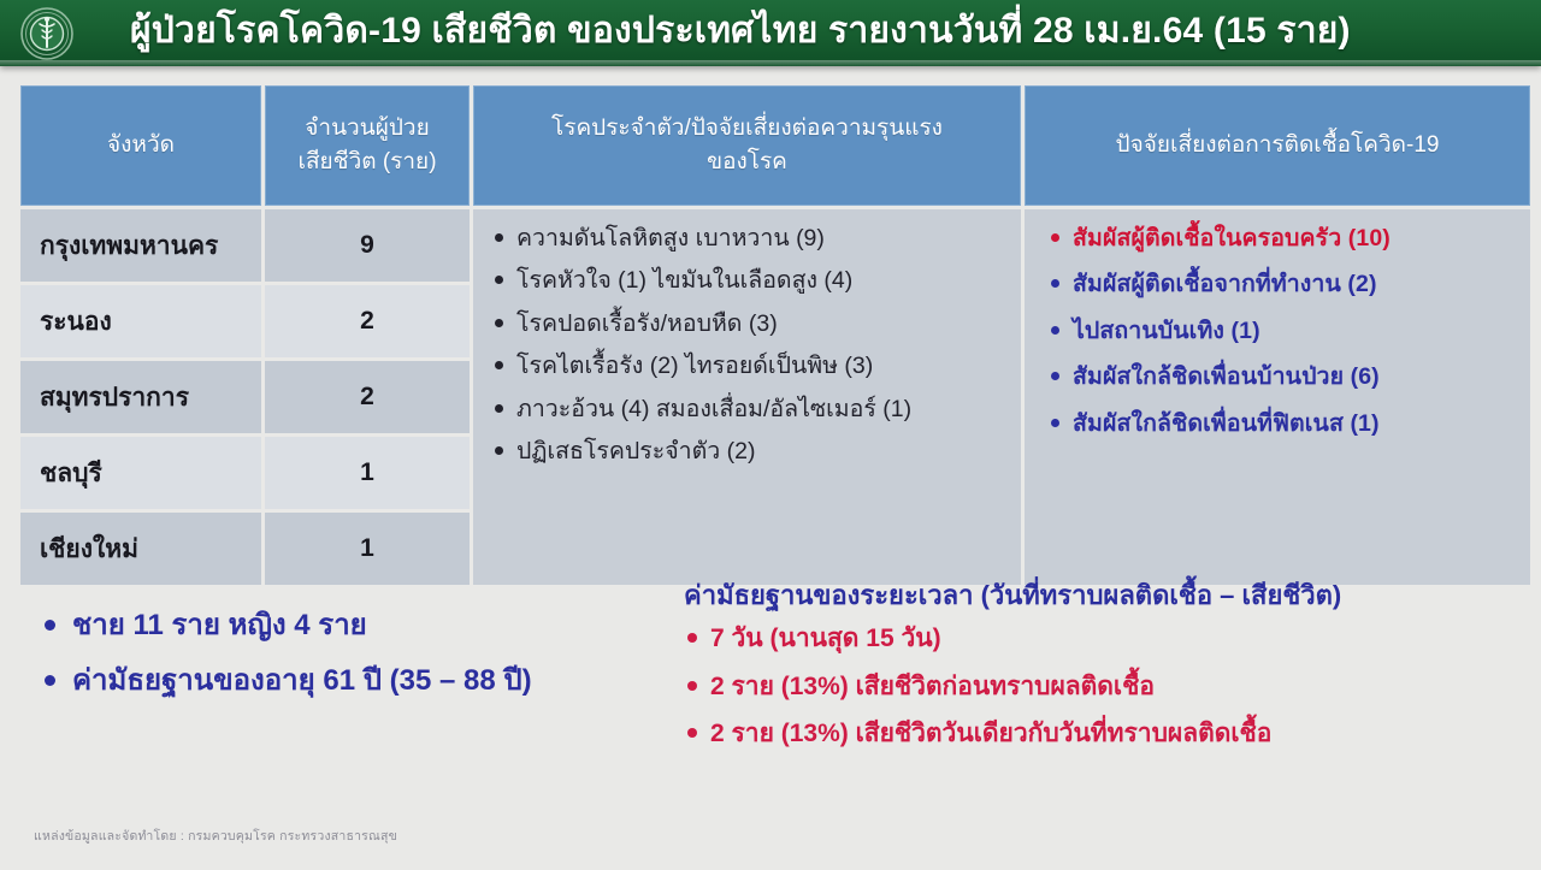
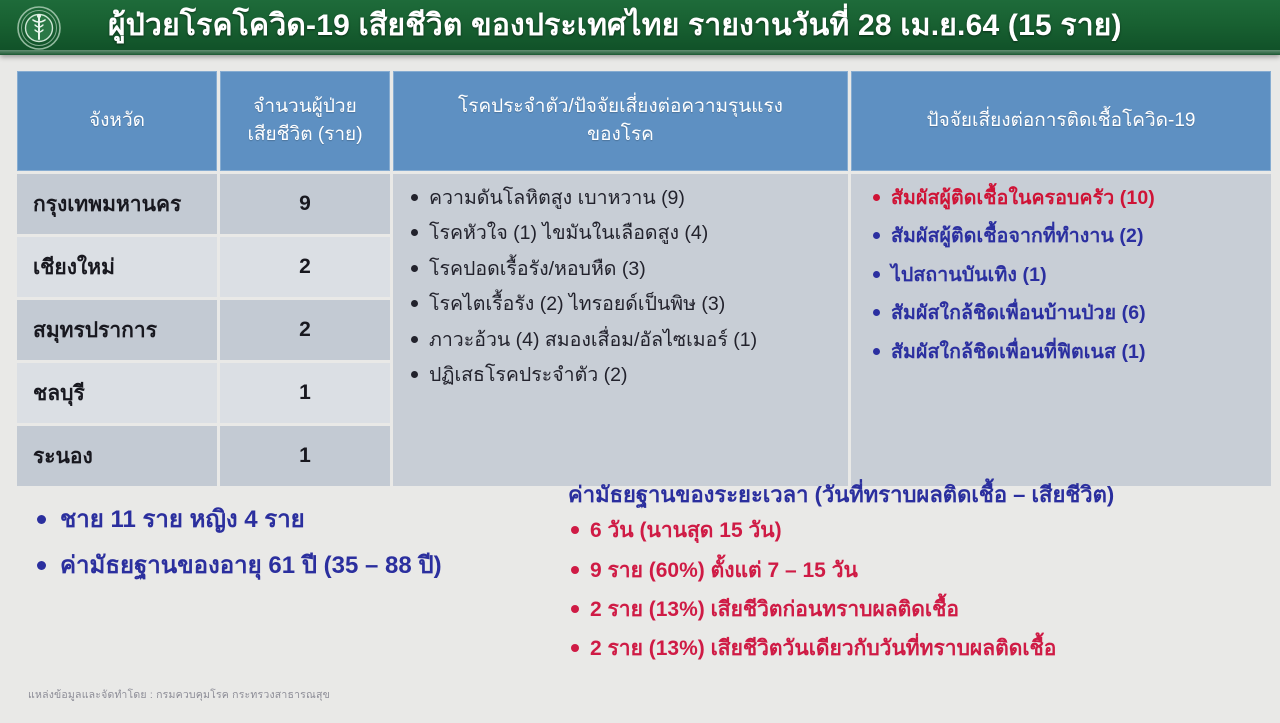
  ผู้ป่วยโรคโควิด-19 เสียชีวิต ของประเทศไทย รายงานวันที่ 28 เม.ย.64 (15 ราย)
  จังหวัด	จำนวนผู้ป่วย เสียชีวิต (ราย)	โรคประจำตัว/ปัจจัยเสี่ยงต่อความรุนแรง ของโรค	ปัจจัยเสี่ยงต่อการติดเชื้อโควิด-19
  กรุงเทพมหานคร	9	ความดันโลหิตสูง เบาหวาน (9) โรคหัวใจ (1) ไขมันในเลือดสูง (4) โรคปอดเรื้อรัง/หอบหืด (3) โรคไตเรื้อรัง (2) ไทรอยด์เป็นพิษ (3) ภาวะอ้วน (4) สมองเสื่อม/อัลไซเมอร์ (1) ปฏิเสธโรคประจำตัว (2)	สัมผัสผู้ติดเชื้อในครอบครัว (10) สัมผัสผู้ติดเชื้อจากที่ทำงาน (2) ไปสถานบันเทิง (1) สัมผัสใกล้ชิดเพื่อนบ้านป่วย (6) สัมผัสใกล้ชิดเพื่อนที่ฟิตเนส (1)
- ระนอง	2
+ เชียงใหม่	2
  สมุทรปราการ	2
  ชลบุรี	1
- เชียงใหม่	1
+ ระนอง	1
  ชาย 11 ราย หญิง 4 ราย
  ค่ามัธยฐานของอายุ 61 ปี (35 – 88 ปี)
  ค่ามัธยฐานของระยะเวลา (วันที่ทราบผลติดเชื้อ – เสียชีวิต)
- 7 วัน (นานสุด 15 วัน)
+ 6 วัน (นานสุด 15 วัน)
+ 9 ราย (60%) ตั้งแต่ 7 – 15 วัน
  2 ราย (13%) เสียชีวิตก่อนทราบผลติดเชื้อ
  2 ราย (13%) เสียชีวิตวันเดียวกับวันที่ทราบผลติดเชื้อ
  แหล่งข้อมูลและจัดทำโดย : กรมควบคุมโรค กระทรวงสาธารณสุข
